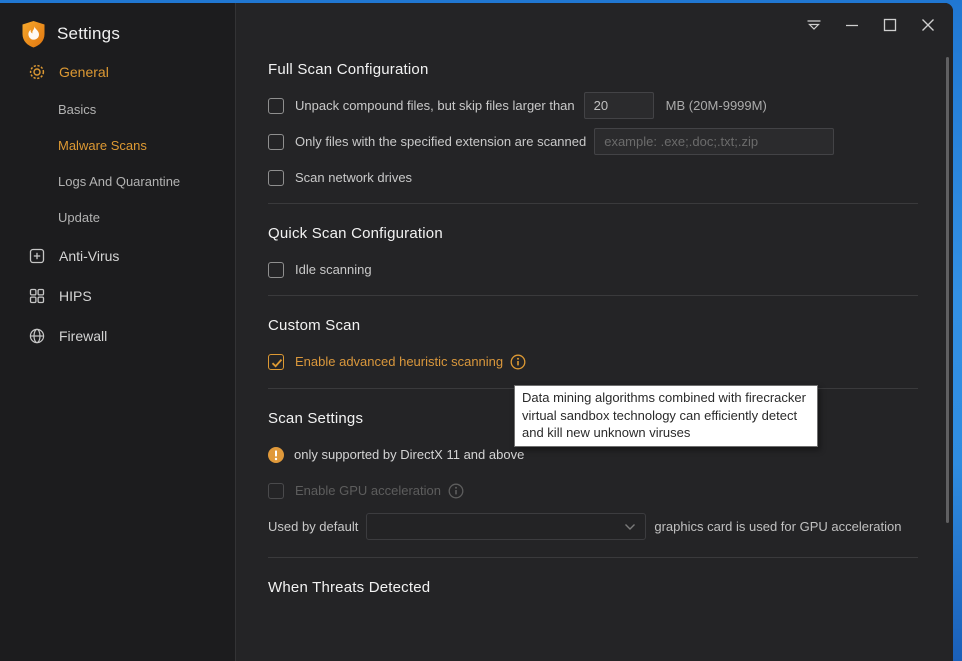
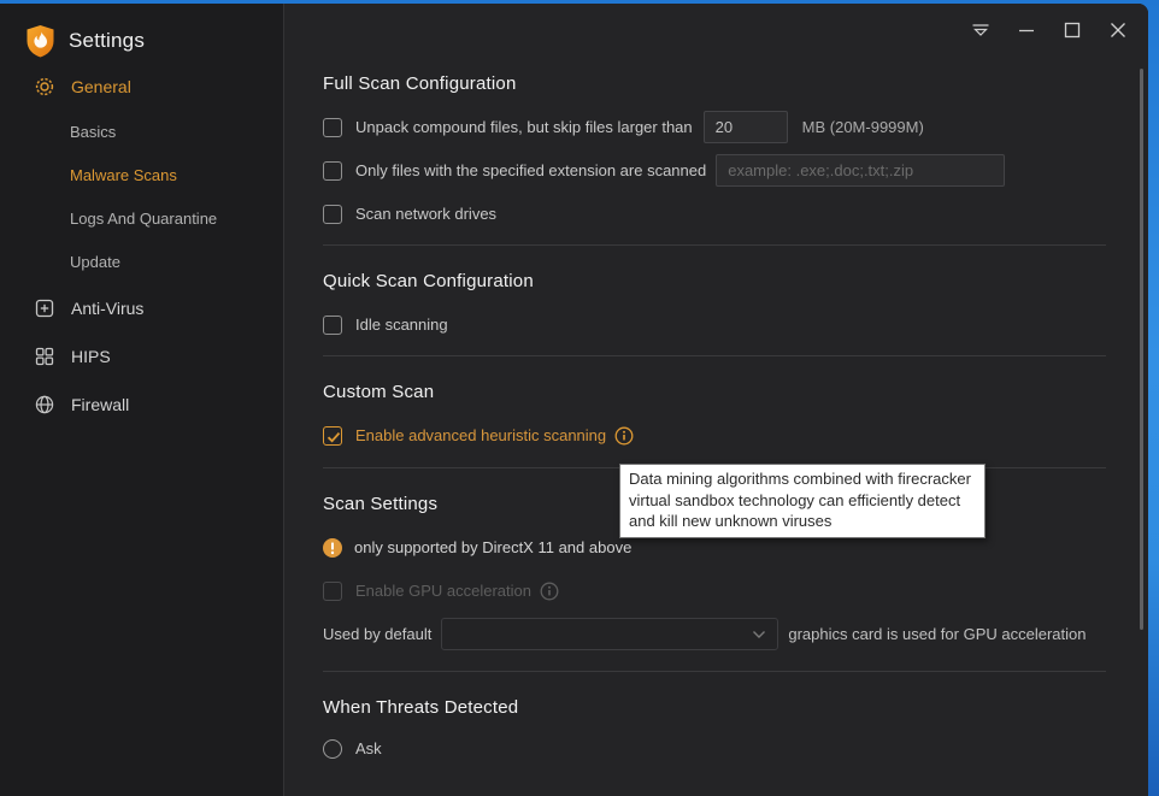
  Settings
  General
  Basics
  Malware Scans
  Logs And Quarantine
  Update
  Anti-Virus
  HIPS
  Firewall
  Full Scan Configuration
  Unpack compound files, but skip files larger than
  20
  MB (20M-9999M)
  Only files with the specified extension are scanned
  example: .exe;.doc;.txt;.zip
  Scan network drives
  Quick Scan Configuration
  Idle scanning
  Custom Scan
  Enable advanced heuristic scanning
  Scan Settings
  only supported by DirectX 11 and above
  Enable GPU acceleration
  Used by default
  graphics card is used for GPU acceleration
  When Threats Detected
+ Ask
  Data mining algorithms combined with firecracker virtual sandbox technology can efficiently detect and kill new unknown viruses
